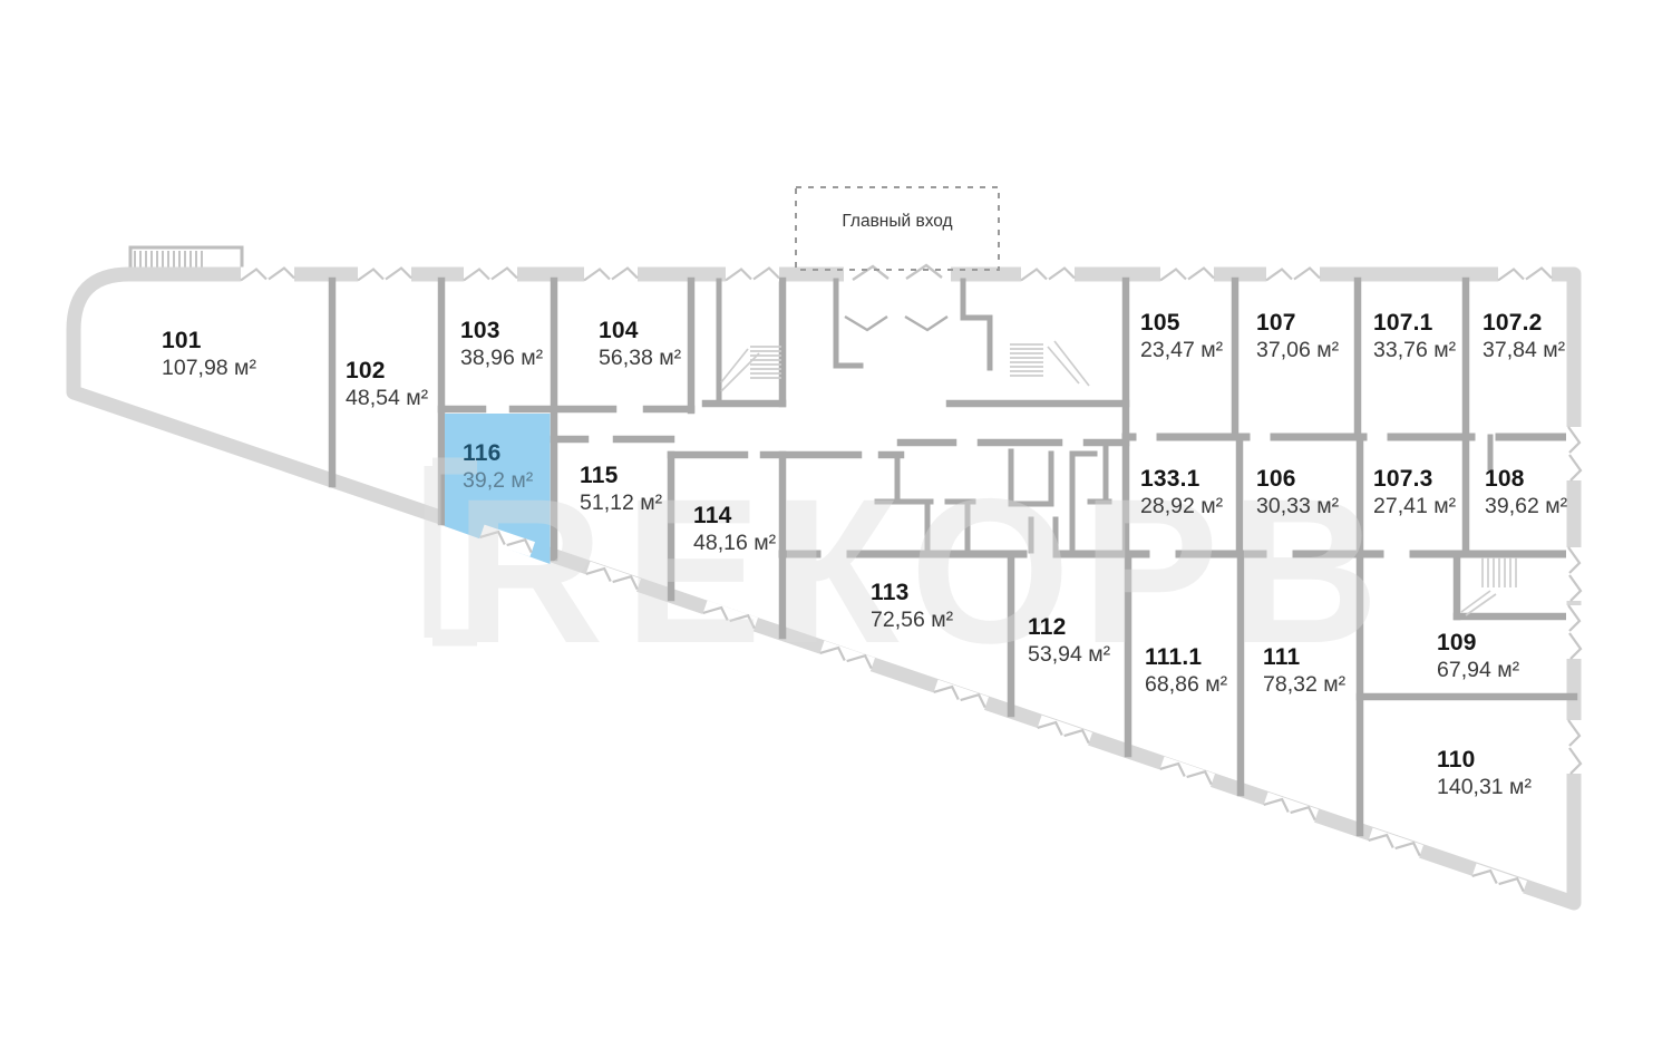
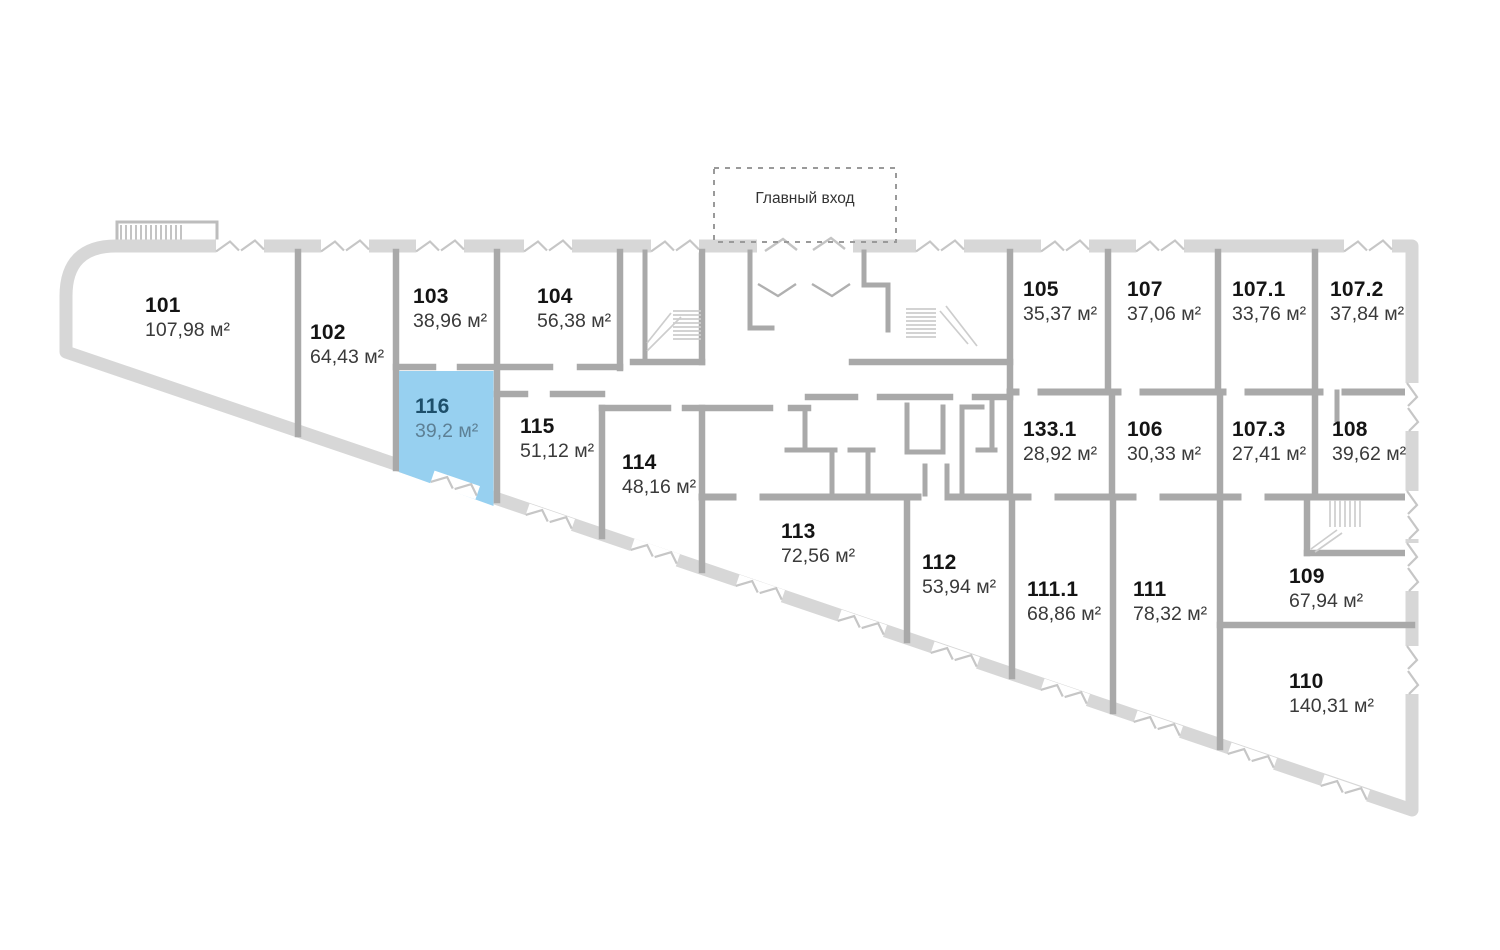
- R
- ЕКОРВ
  101
  107,98 м²
  102
- 48,54 м²
+ 64,43 м²
  103
  38,96 м²
  104
  56,38 м²
  105
- 23,47 м²
+ 35,37 м²
  107
  37,06 м²
  107.1
  33,76 м²
  107.2
  37,84 м²
  116
  39,2 м²
  115
  51,12 м²
  114
  48,16 м²
  133.1
  28,92 м²
  106
  30,33 м²
  107.3
  27,41 м²
  108
  39,62 м²
  113
  72,56 м²
  112
  53,94 м²
  111.1
  68,86 м²
  111
  78,32 м²
  109
  67,94 м²
  110
  140,31 м²
  Главный вход
